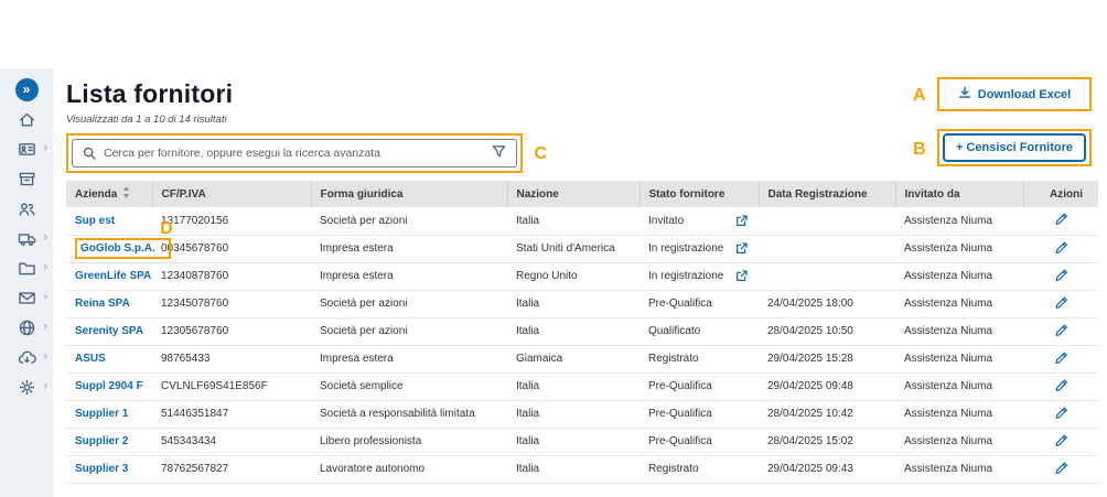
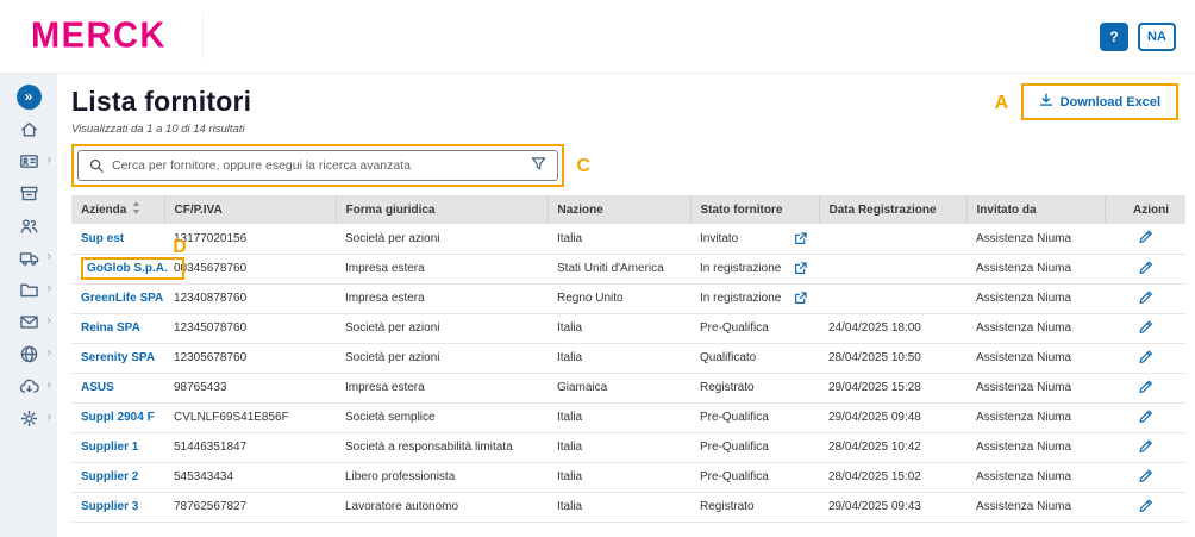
+ MERCK
+ ?
+ NA
  »
  ›
  ›
  ›
  ›
  ›
  ›
  ›
  Lista fornitori
  Visualizzati da 1 a 10 di 14 risultati
  C
  Cerca per fornitore, oppure esegui la ricerca avanzata
  A
  Download Excel
- B
- + Censisci Fornitore
  Azienda	CF/P.IVA	Forma giuridica	Nazione	Stato fornitore	Data Registrazione	Invitato da	Azioni
  Sup est	13177020156	Società per azioni	Italia	Invitato		Assistenza Niuma
  D GoGlob S.p.A.	00345678760	Impresa estera	Stati Uniti d'America	In registrazione		Assistenza Niuma
  GreenLife SPA	12340878760	Impresa estera	Regno Unito	In registrazione		Assistenza Niuma
  Reina SPA	12345078760	Società per azioni	Italia	Pre-Qualifica	24/04/2025 18:00	Assistenza Niuma
  Serenity SPA	12305678760	Società per azioni	Italia	Qualificato	28/04/2025 10:50	Assistenza Niuma
  ASUS	98765433	Impresa estera	Giamaica	Registrato	29/04/2025 15:28	Assistenza Niuma
  Suppl 2904 F	CVLNLF69S41E856F	Società semplice	Italia	Pre-Qualifica	29/04/2025 09:48	Assistenza Niuma
  Supplier 1	51446351847	Società a responsabilità limitata	Italia	Pre-Qualifica	28/04/2025 10:42	Assistenza Niuma
  Supplier 2	545343434	Libero professionista	Italia	Pre-Qualifica	28/04/2025 15:02	Assistenza Niuma
  Supplier 3	78762567827	Lavoratore autonomo	Italia	Registrato	29/04/2025 09:43	Assistenza Niuma
